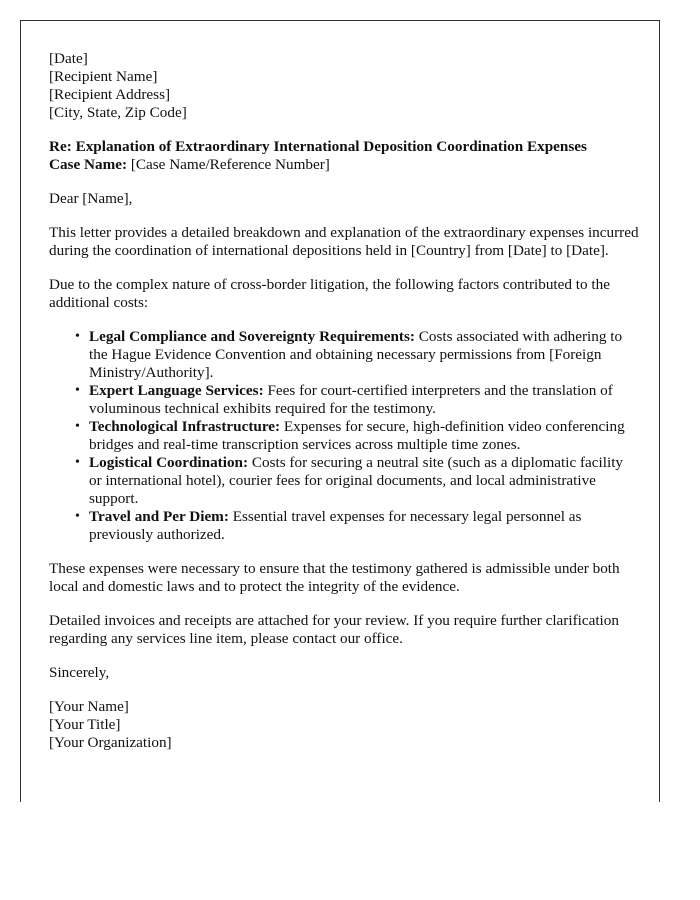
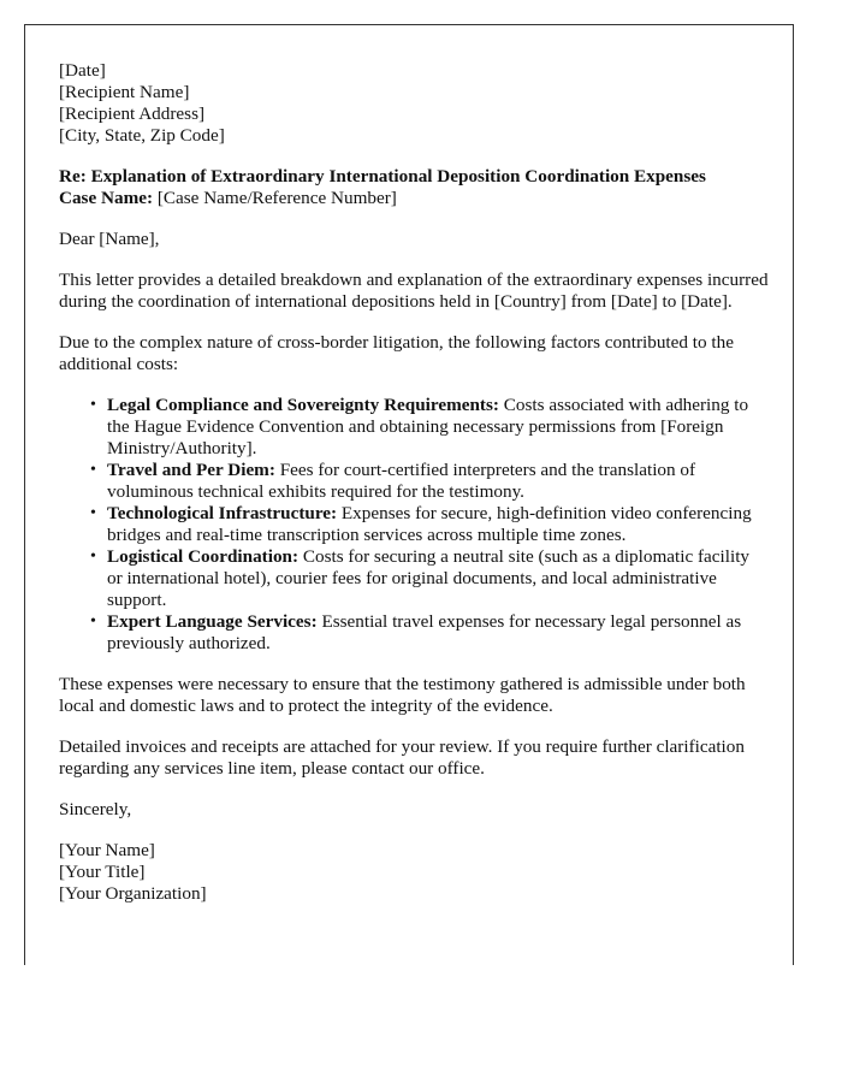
  [Date]
  [Recipient Name]
  [Recipient Address]
  [City, State, Zip Code]
  Re: Explanation of Extraordinary International Deposition Coordination Expenses
  Case Name: [Case Name/Reference Number]
  Dear [Name],
  This letter provides a detailed breakdown and explanation of the extraordinary expenses incurred during the coordination of international depositions held in [Country] from [Date] to [Date].
  Due to the complex nature of cross-border litigation, the following factors contributed to the additional costs:
  •
  Legal Compliance and Sovereignty Requirements: Costs associated with adhering to the Hague Evidence Convention and obtaining necessary permissions from [Foreign Ministry/Authority].
  •
- Expert Language Services: Fees for court-certified interpreters and the translation of voluminous technical exhibits required for the testimony.
+ Travel and Per Diem: Fees for court-certified interpreters and the translation of voluminous technical exhibits required for the testimony.
  •
  Technological Infrastructure: Expenses for secure, high-definition video conferencing bridges and real-time transcription services across multiple time zones.
  •
  Logistical Coordination: Costs for securing a neutral site (such as a diplomatic facility or international hotel), courier fees for original documents, and local administrative support.
  •
- Travel and Per Diem: Essential travel expenses for necessary legal personnel as previously authorized.
+ Expert Language Services: Essential travel expenses for necessary legal personnel as previously authorized.
  These expenses were necessary to ensure that the testimony gathered is admissible under both local and domestic laws and to protect the integrity of the evidence.
  Detailed invoices and receipts are attached for your review. If you require further clarification regarding any services line item, please contact our office.
  Sincerely,
  [Your Name]
  [Your Title]
  [Your Organization]
